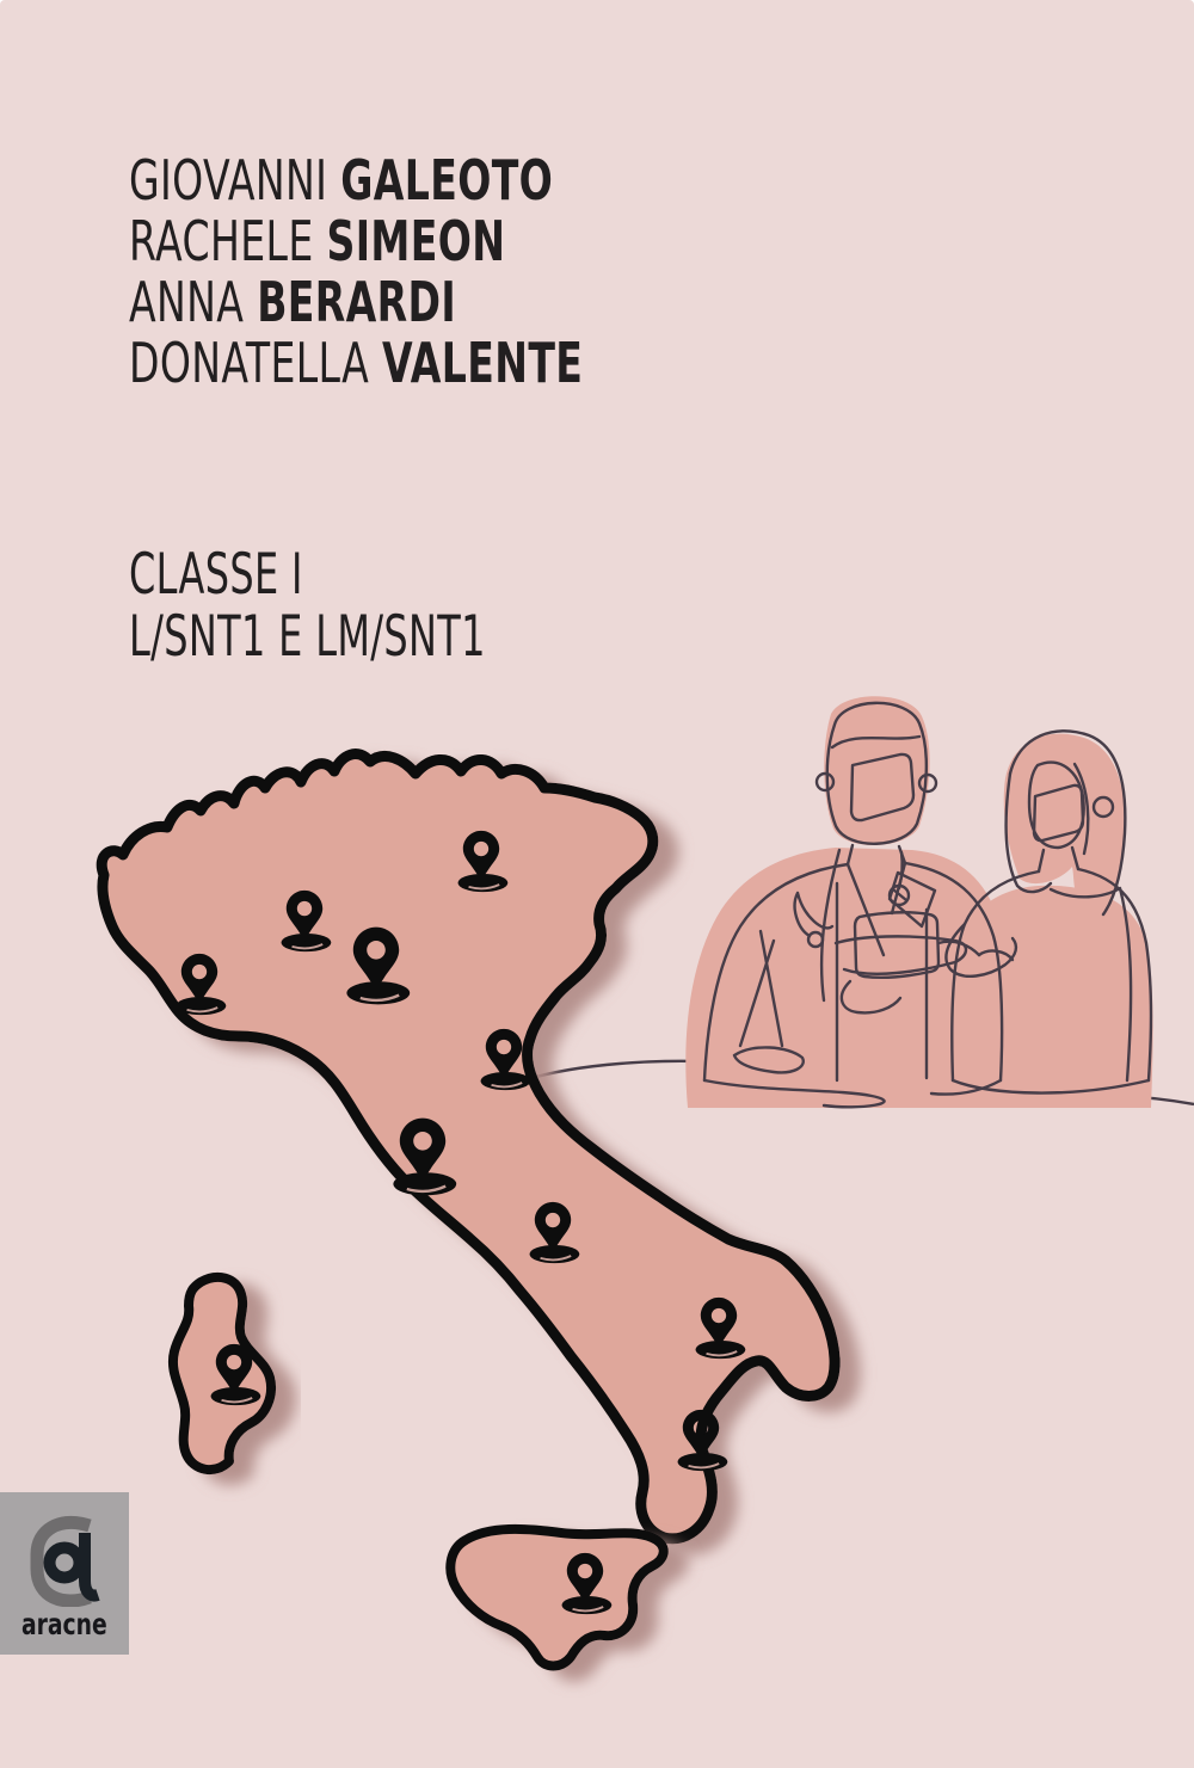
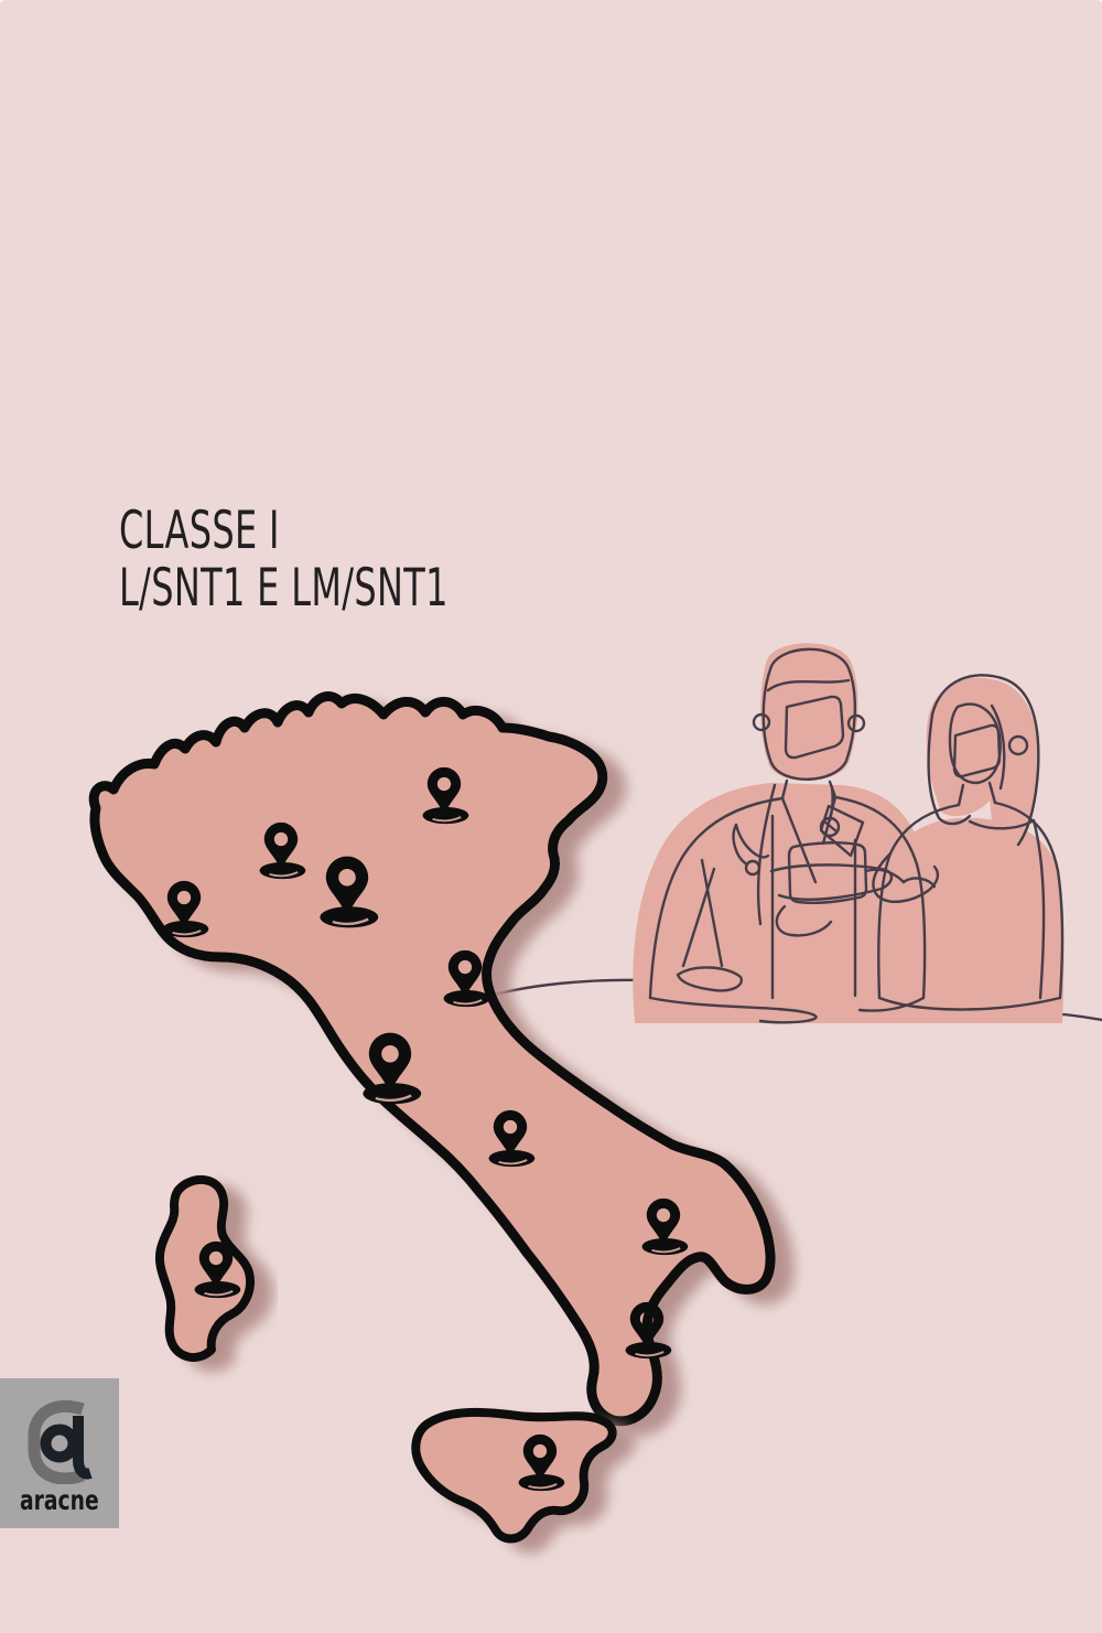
- GIOVANNI GALEOTO
- RACHELE SIMEON
- ANNA BERARDI
- DONATELLA VALENTE
  CLASSE I
  L/SNT1 E LM/SNT1
  aracne
